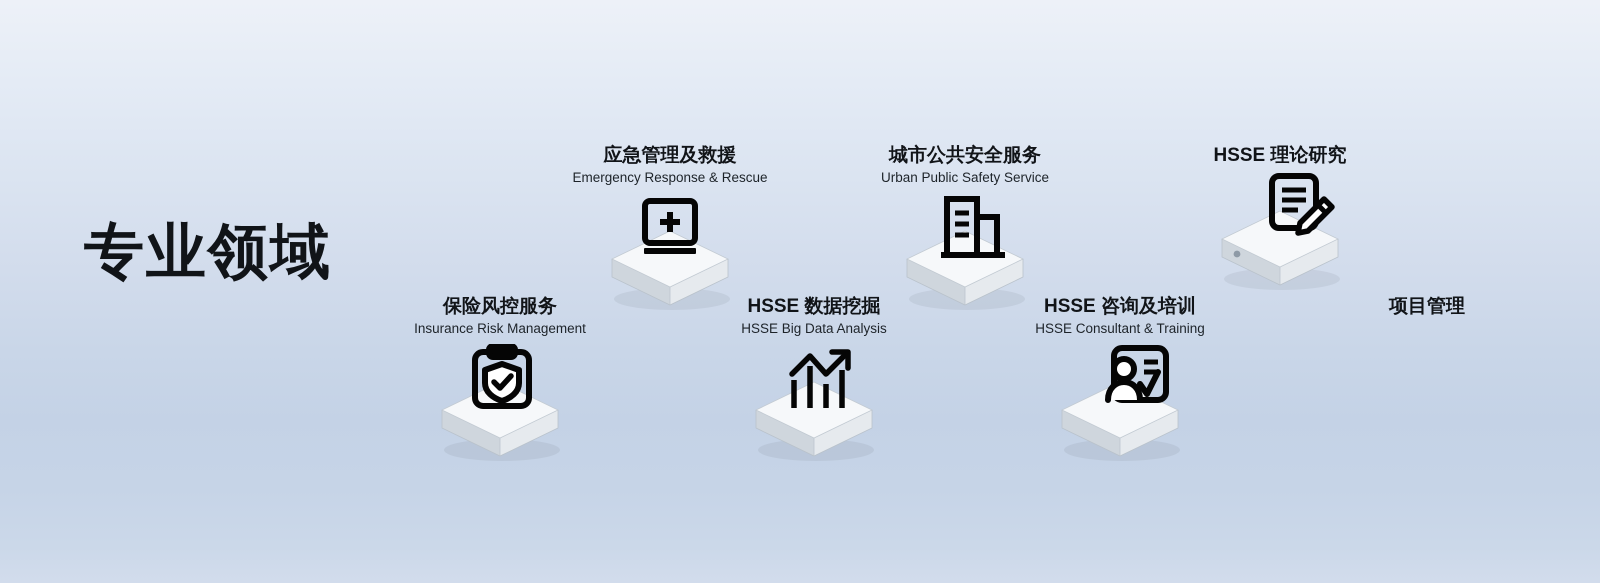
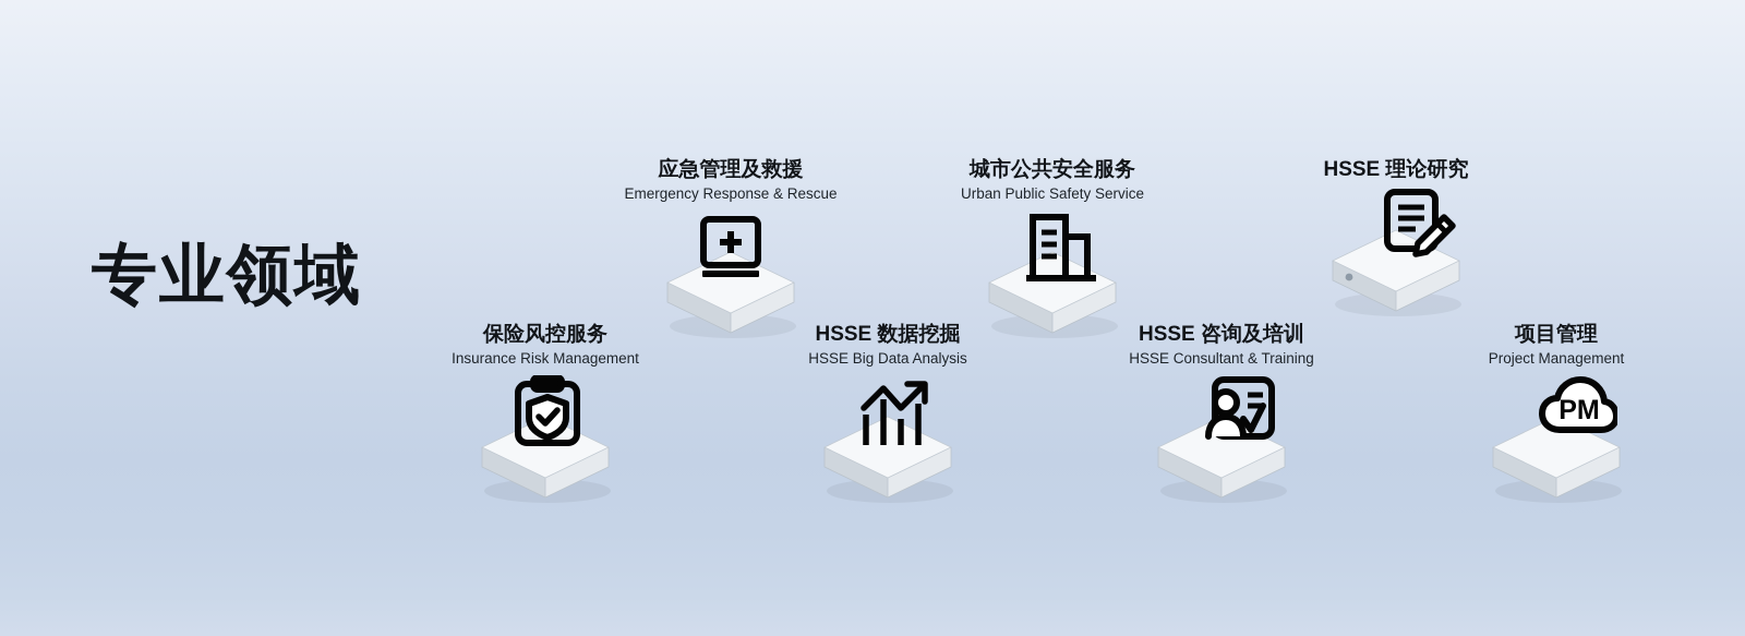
  专业领域
  应急管理及救援
  Emergency Response & Rescue
  城市公共安全服务
  Urban Public Safety Service
  HSSE 理论研究
  保险风控服务
  Insurance Risk Management
  HSSE 数据挖掘
  HSSE Big Data Analysis
  HSSE 咨询及培训
  HSSE Consultant & Training
  项目管理
+ Project Management
+ PM
